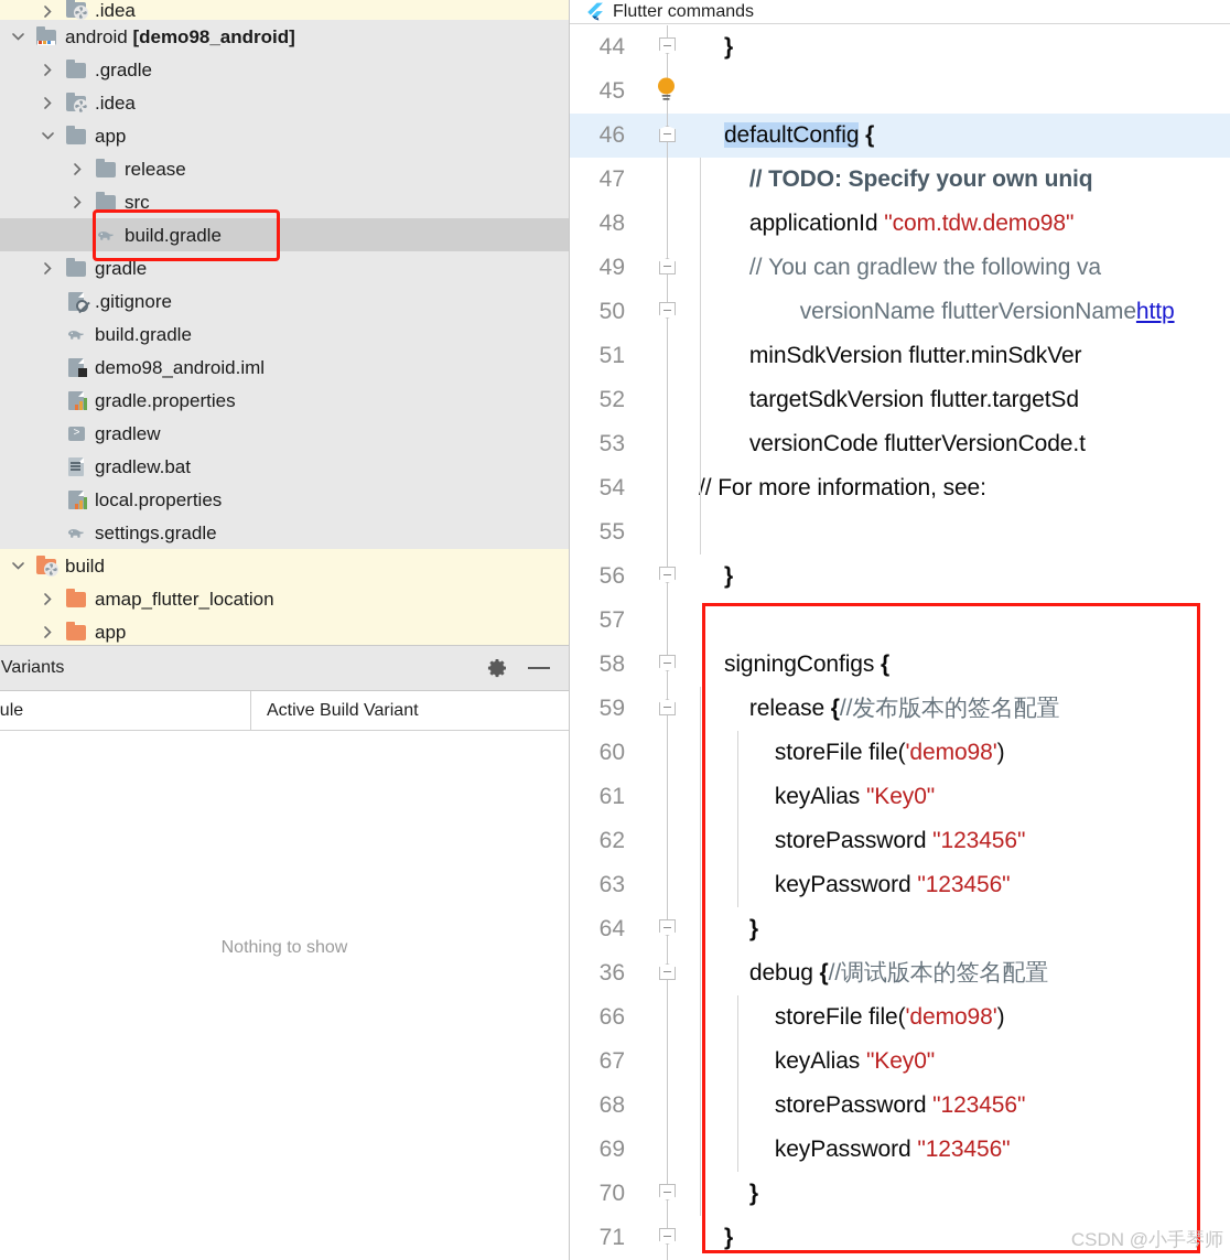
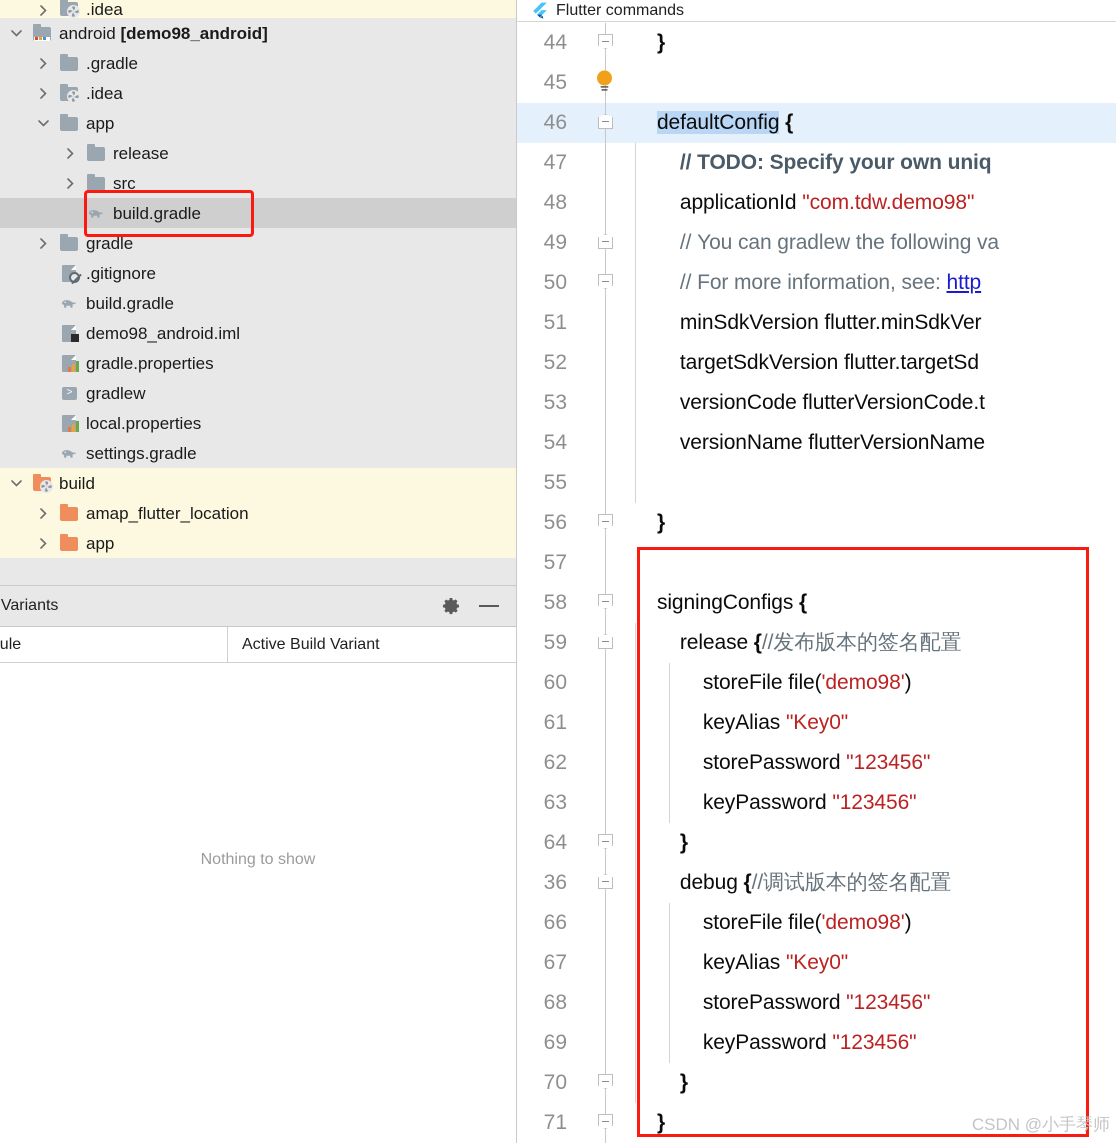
  .idea
  android [demo98_android]
  .gradle
  .idea
  app
  release
  src
  build.gradle
  gradle
  .gitignore
  build.gradle
  demo98_android.iml
  gradle.properties
  >
  gradlew
- gradlew.bat
  local.properties
  settings.gradle
  build
  amap_flutter_location
  app
  Variants
  Active Build Variant
  Nothing to show
  Flutter commands
  44
  }
  45
  46
  defaultConfig {
  47
  // TODO: Specify your own uniq
  48
  applicationId "com.tdw.demo98"
  49
  // You can gradlew the following va
  50
- versionName flutterVersionNamehttp
+ // For more information, see: http
  51
  minSdkVersion flutter.minSdkVer
  52
  targetSdkVersion flutter.targetSd
  53
  versionCode flutterVersionCode.t
  54
- // For more information, see:
+ versionName flutterVersionName
  55
  56
  }
  57
  58
  signingConfigs {
  59
  release {//发布版本的签名配置
  60
  storeFile file('demo98')
  61
  keyAlias "Key0"
  62
  storePassword "123456"
  63
  keyPassword "123456"
  64
  }
  36
  debug {//调试版本的签名配置
  66
  storeFile file('demo98')
  67
  keyAlias "Key0"
  68
  storePassword "123456"
  69
  keyPassword "123456"
  70
  }
  71
  }
  CSDN @小手琴师
